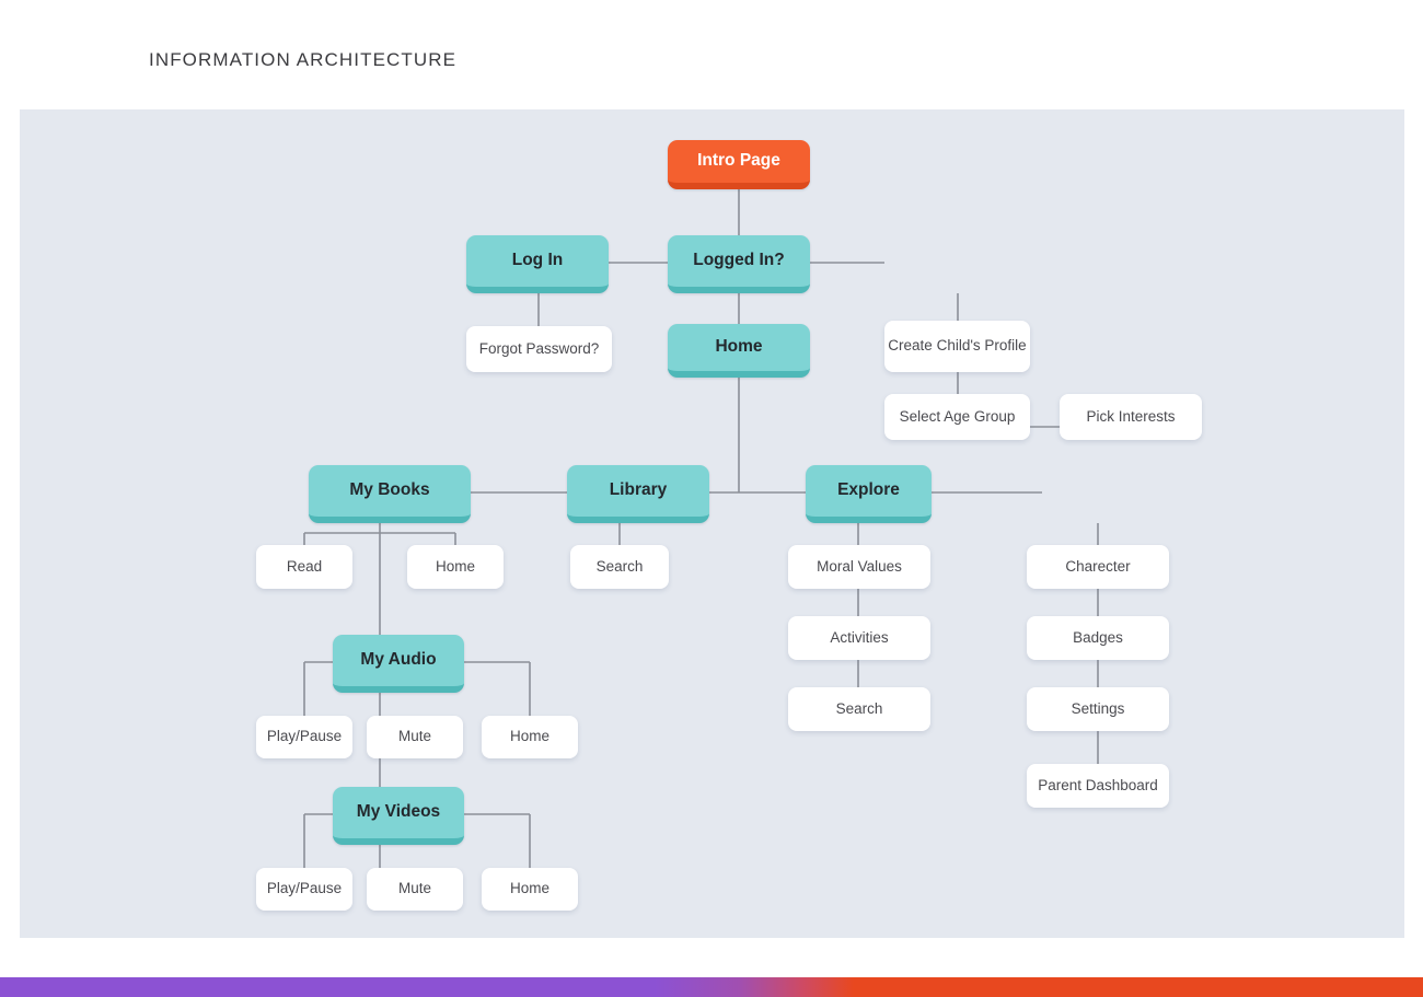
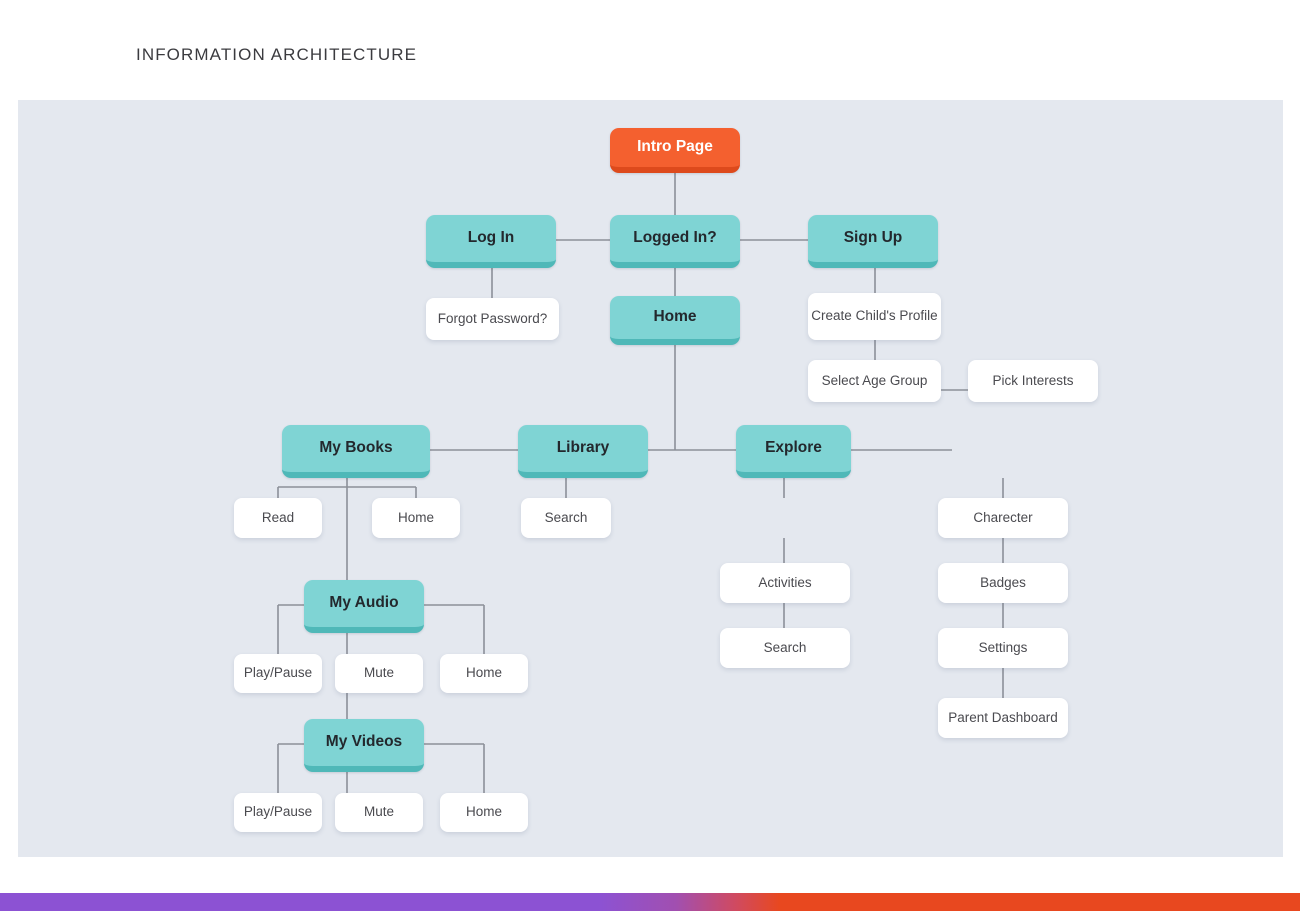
  INFORMATION ARCHITECTURE
  Intro Page
  Log In
  Logged In?
+ Sign Up
  Forgot Password?
  Home
  Create Child's Profile
  Select Age Group
  Pick Interests
  My Books
  Library
  Explore
  Read
  Home
  Search
- Moral Values
  Activities
  Search
  Charecter
  Badges
  Settings
  Parent Dashboard
  My Audio
  Play/Pause
  Mute
  Home
  My Videos
  Play/Pause
  Mute
  Home
